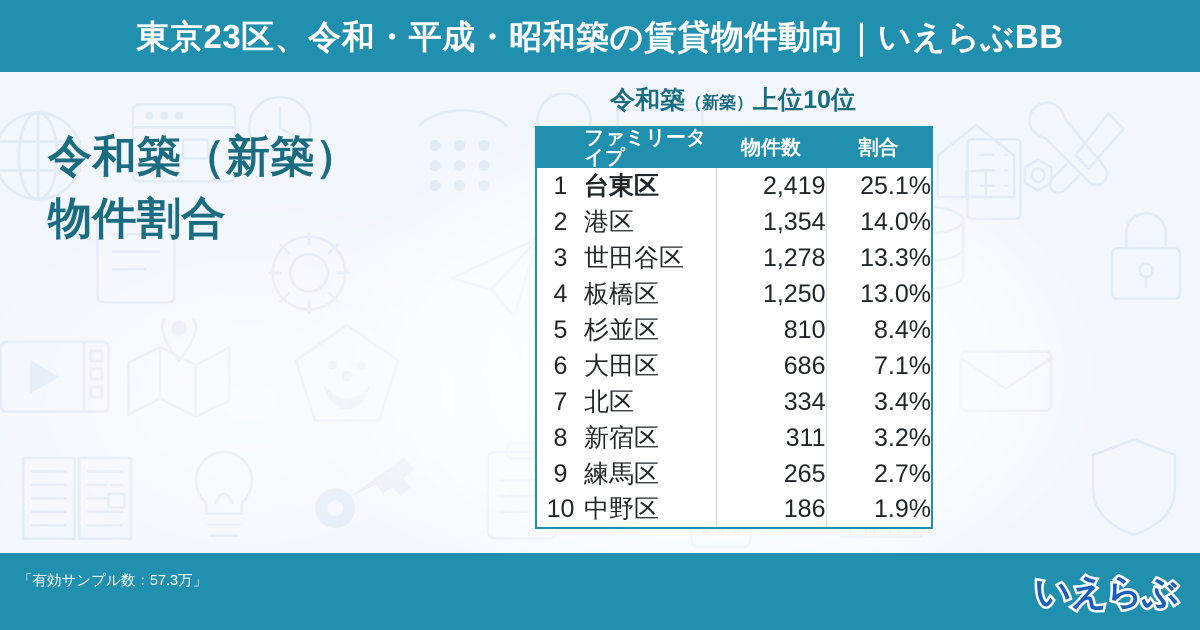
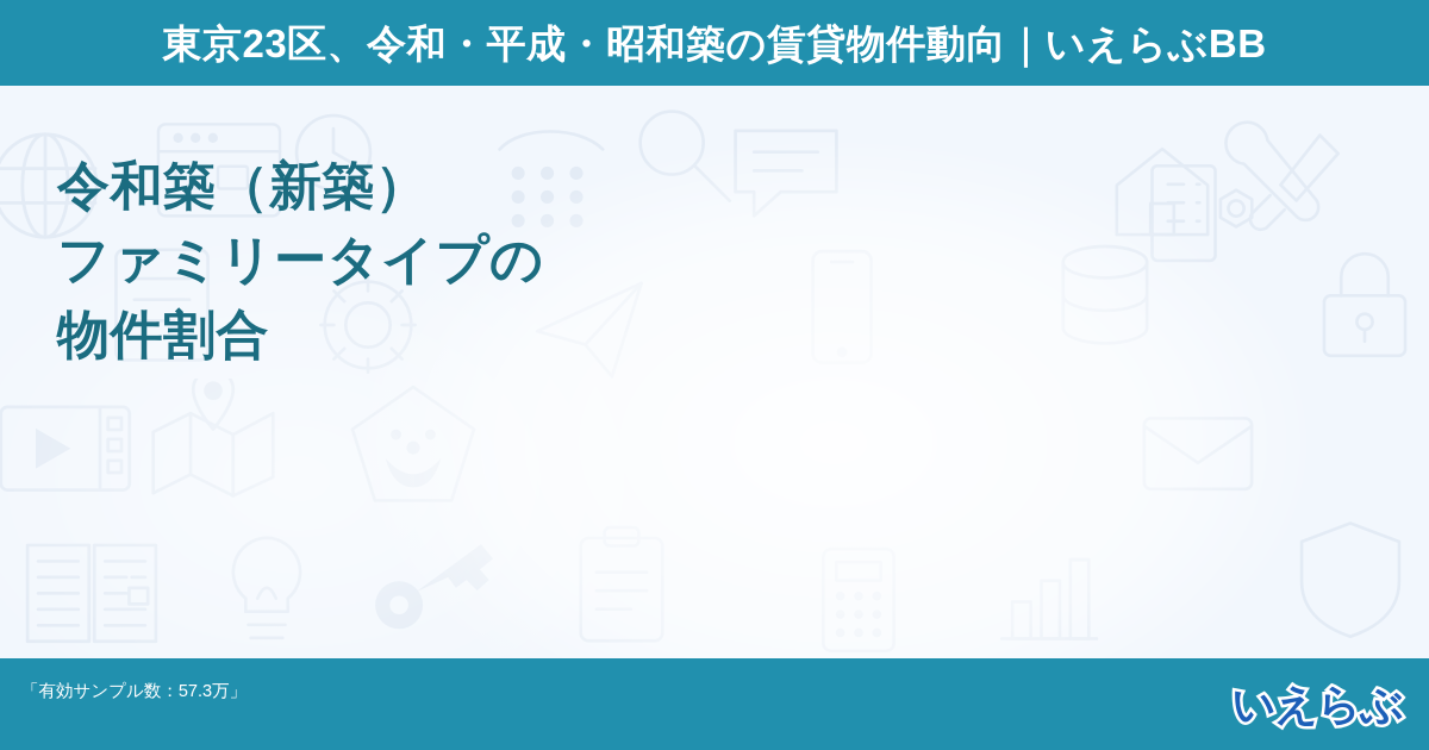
  東京23区、令和・平成・昭和築の賃貸物件動向｜いえらぶBB
  令和築（新築）
+ ファミリータイプの
  物件割合
- 令和築（新築）上位10位
- 	ファミリータイプ	物件数	割合
- 1	台東区	2,419	25.1%
- 2	港区	1,354	14.0%
- 3	世田谷区	1,278	13.3%
- 4	板橋区	1,250	13.0%
- 5	杉並区	810	8.4%
- 6	大田区	686	7.1%
- 7	北区	334	3.4%
- 8	新宿区	311	3.2%
- 9	練馬区	265	2.7%
- 10	中野区	186	1.9%
  「有効サンプル数：57.3万」
  いえらぶ
